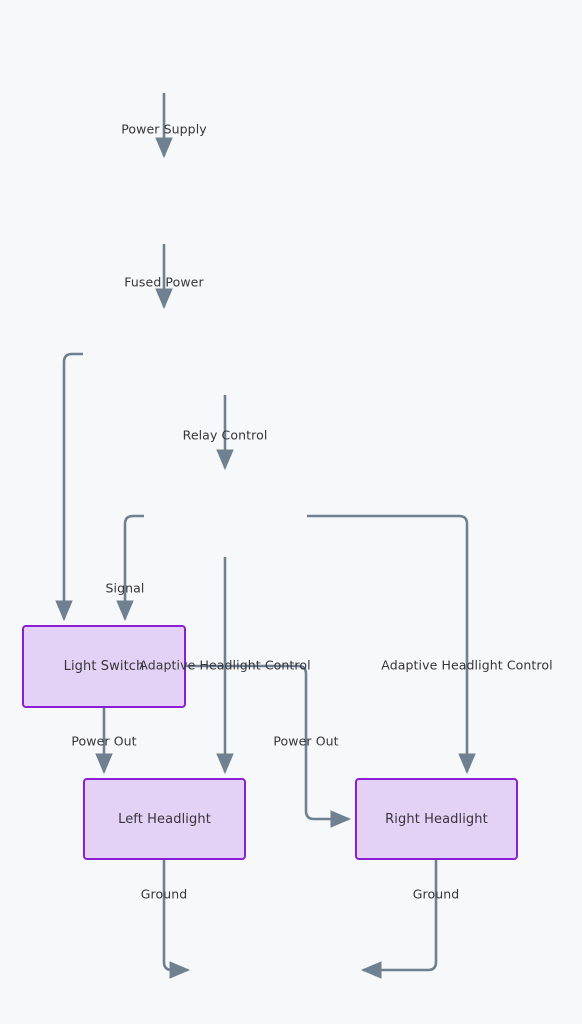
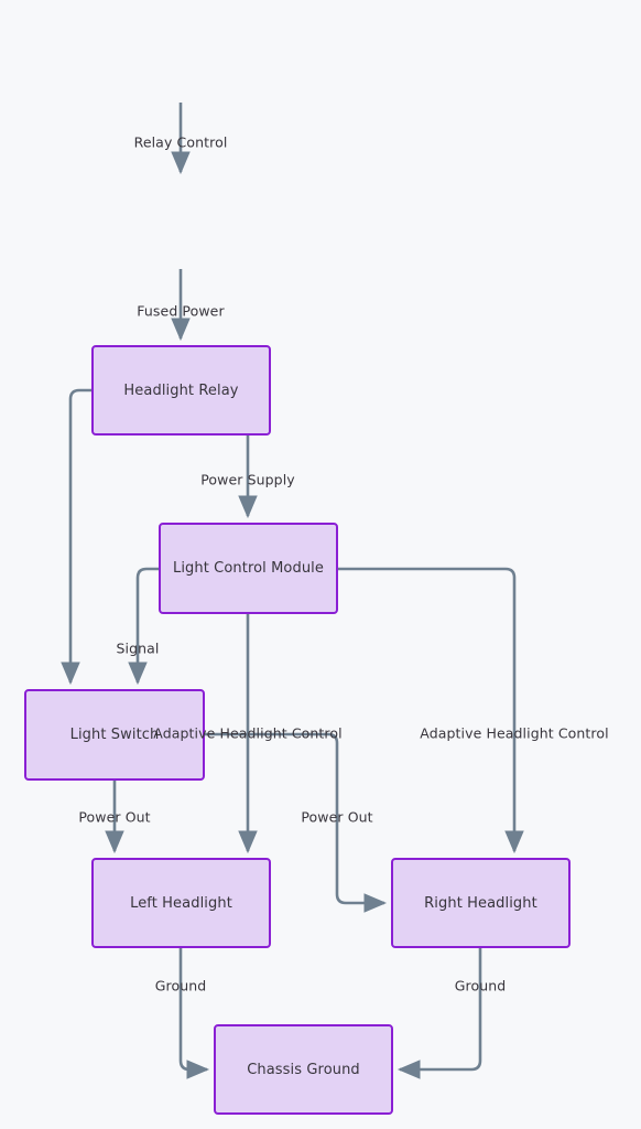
+ Headlight Relay
+ Light Control Module
  Light Switch
  Left Headlight
  Right Headlight
+ Chassis Ground
- Power Supply
+ Relay Control
  Fused Power
- Relay Control
+ Power Supply
  Signal
  Adaptive Headlight Control
  Adaptive Headlight Control
  Power Out
  Power Out
  Ground
  Ground
